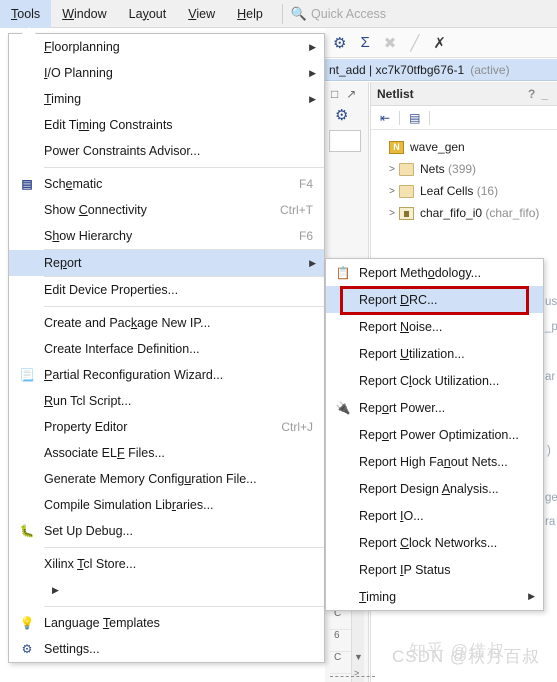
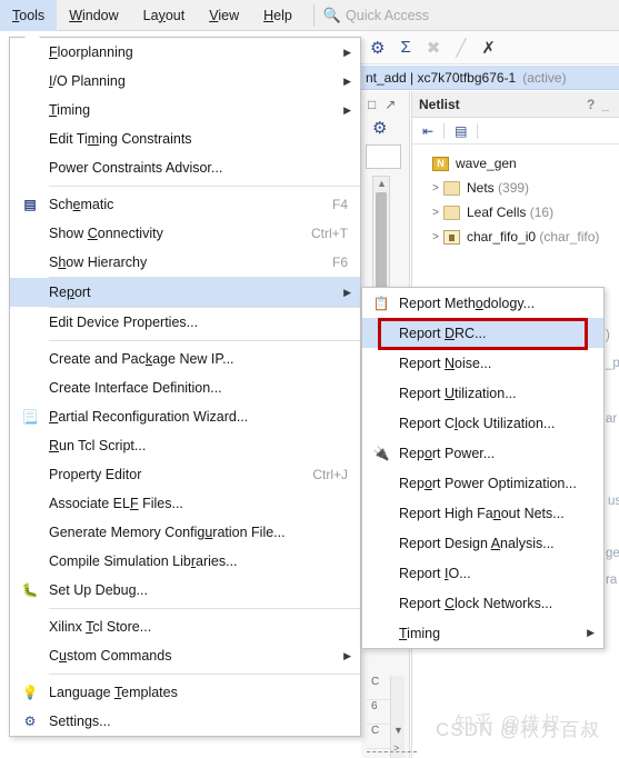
  Tools
  Window
  Layout
  View
  Help
  🔍
  Quick Access
  ⚙
  Σ
  ✖
  ╱
  ✗
  nt_add | xc7k70tfbg676-1
  (active)
  □
  ↗
  ⚙
+ ▲
  Netlist
  ?
  _
  ⇤
  ▤
  N
  wave_gen
  >
  Nets
  (399)
  >
  Leaf Cells
  (16)
  >
  char_fifo_i0
  (char_fifo)
- us
+ )
  _p
  ar
- )
+ us
  ge
  ra
  C
  6
  C
  ▼
  >
  CSDN @秋月百叔
  知乎 @借叔
  Floorplanning
  ▶
  I/O Planning
  ▶
  Timing
  ▶
  Edit Timing Constraints
  Power Constraints Advisor...
  ▤
  Schematic
  F4
  Show Connectivity
  Ctrl+T
  Show Hierarchy
  F6
  Report
  ▶
  Edit Device Properties...
  Create and Package New IP...
  Create Interface Definition...
  📃
  Partial Reconfiguration Wizard...
  Run Tcl Script...
  Property Editor
  Ctrl+J
  Associate ELF Files...
  Generate Memory Configuration File...
  Compile Simulation Libraries...
  🐛
  Set Up Debug...
  Xilinx Tcl Store...
+ Custom Commands
  ▶
  💡
  Language Templates
  ⚙
  Settings...
  📋
  Report Methodology...
  Report DRC...
  Report Noise...
  Report Utilization...
  Report Clock Utilization...
  🔌
  Report Power...
  Report Power Optimization...
  Report High Fanout Nets...
  Report Design Analysis...
  Report IO...
  Report Clock Networks...
- Report IP Status
  Timing
  ▶
